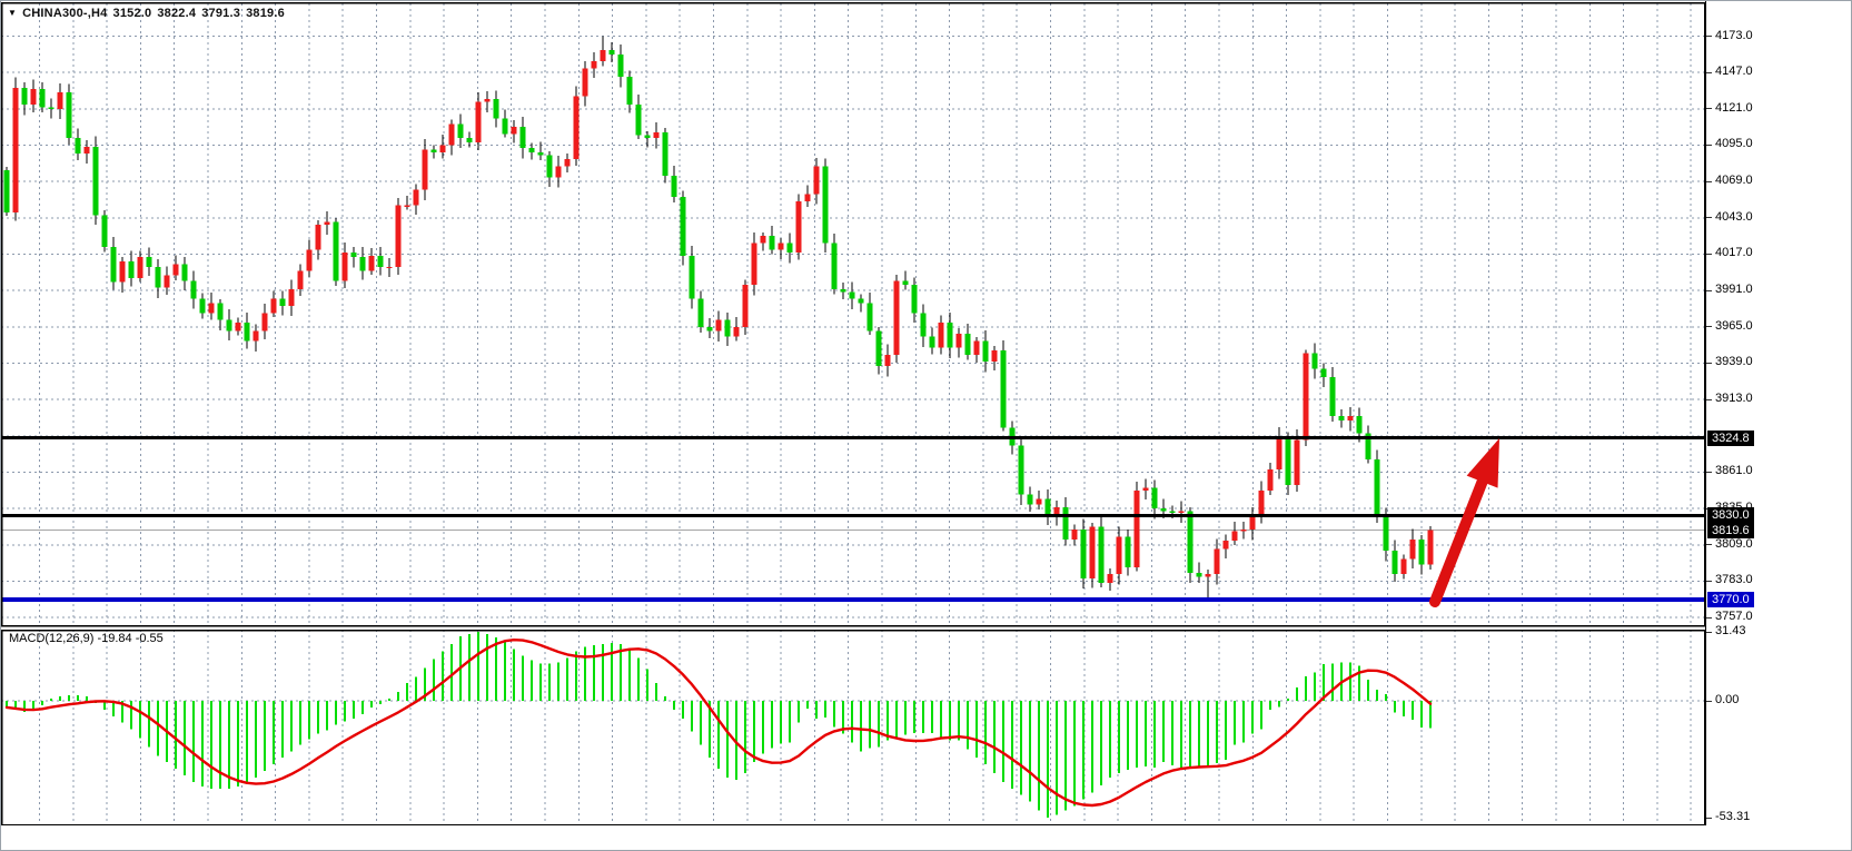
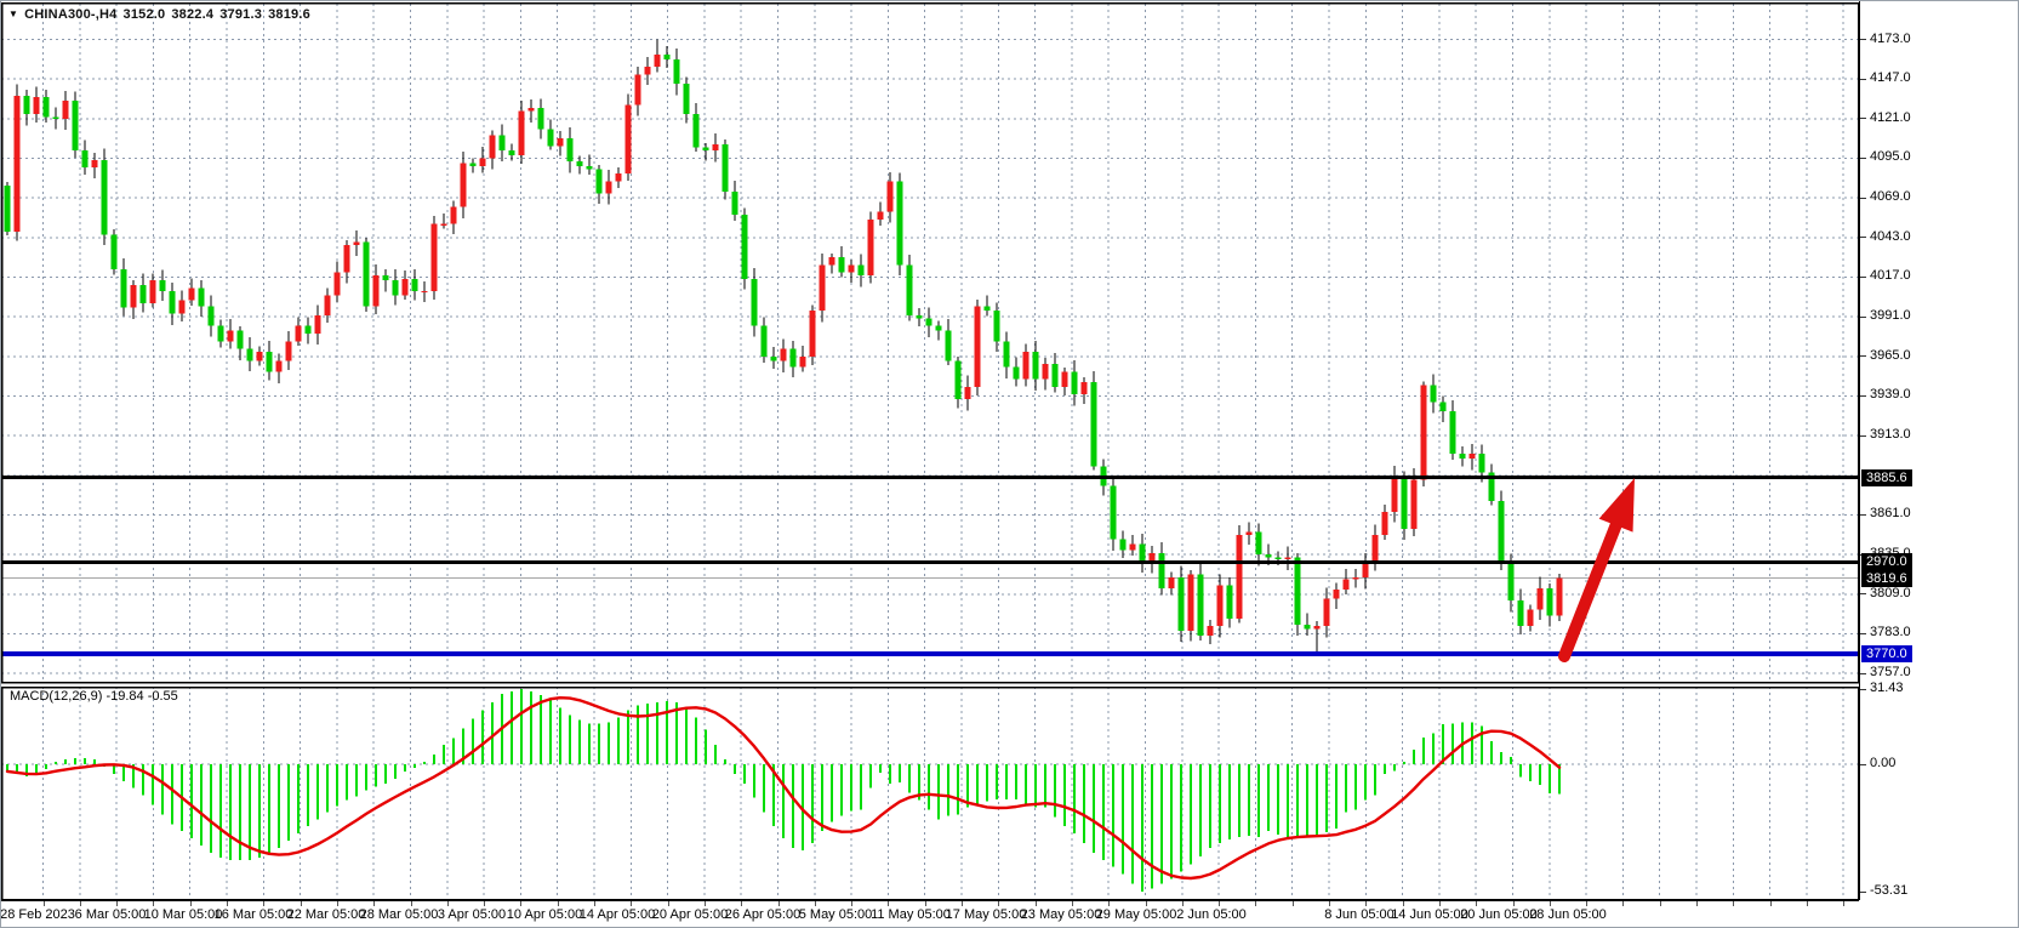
  ▼
  CHINA300-,H4
  3152.0
  3822.4
  3791.3
  3819.6
  MACD(12,26,9) -19.84 -0.55
  4173.0
  4147.0
  4121.0
  4095.0
  4069.0
  4043.0
  4017.0
  3991.0
  3965.0
  3939.0
  3913.0
  3861.0
  3809.0
  3783.0
  3757.0
- 3324.8
+ 3885.6
- 3830.0
+ 2970.0
  3819.6
  3770.0
  31.43
  0.00
  -53.31
+ 28 Feb 2023
+ 6 Mar 05:00
+ 10 Mar 05:00
+ 16 Mar 05:00
+ 22 Mar 05:00
+ 28 Mar 05:00
+ 3 Apr 05:00
+ 10 Apr 05:00
+ 14 Apr 05:00
+ 20 Apr 05:00
+ 26 Apr 05:00
+ 5 May 05:00
+ 11 May 05:00
+ 17 May 05:00
+ 23 May 05:00
+ 29 May 05:00
+ 2 Jun 05:00
+ 8 Jun 05:00
+ 14 Jun 05:00
+ 20 Jun 05:00
+ 28 Jun 05:00
